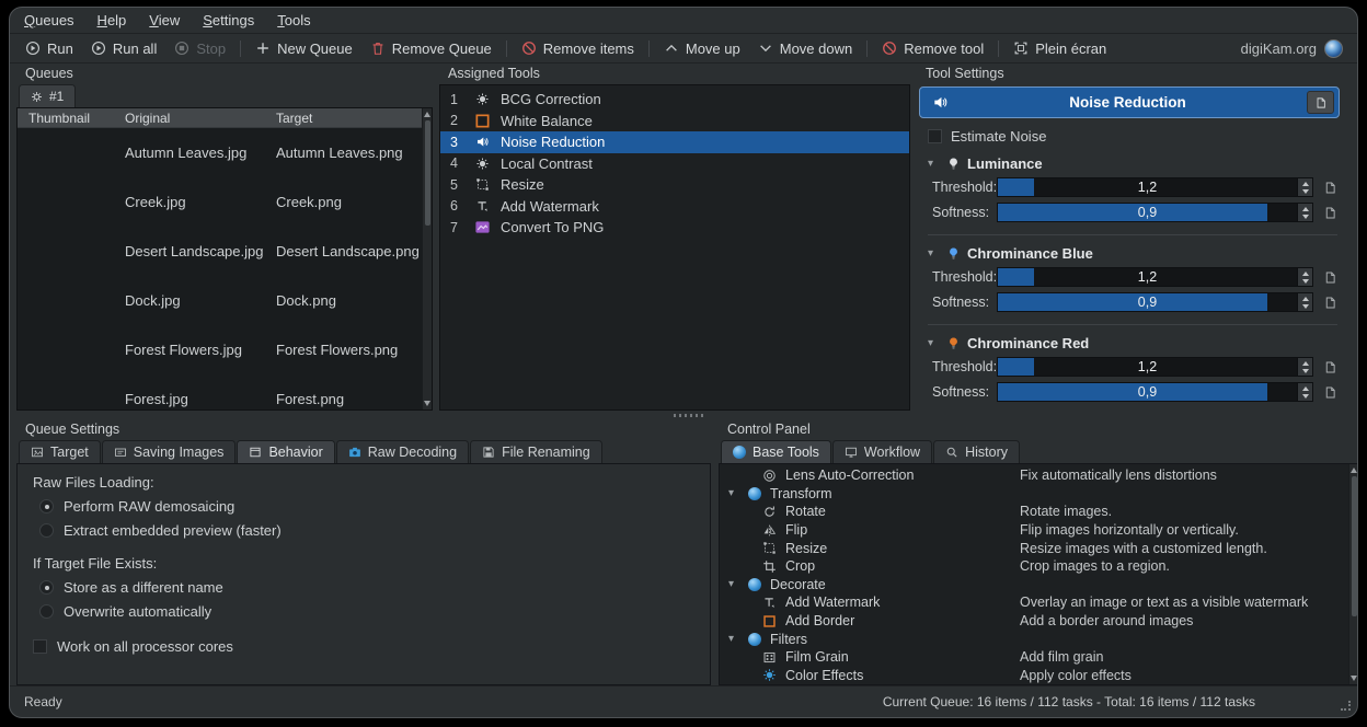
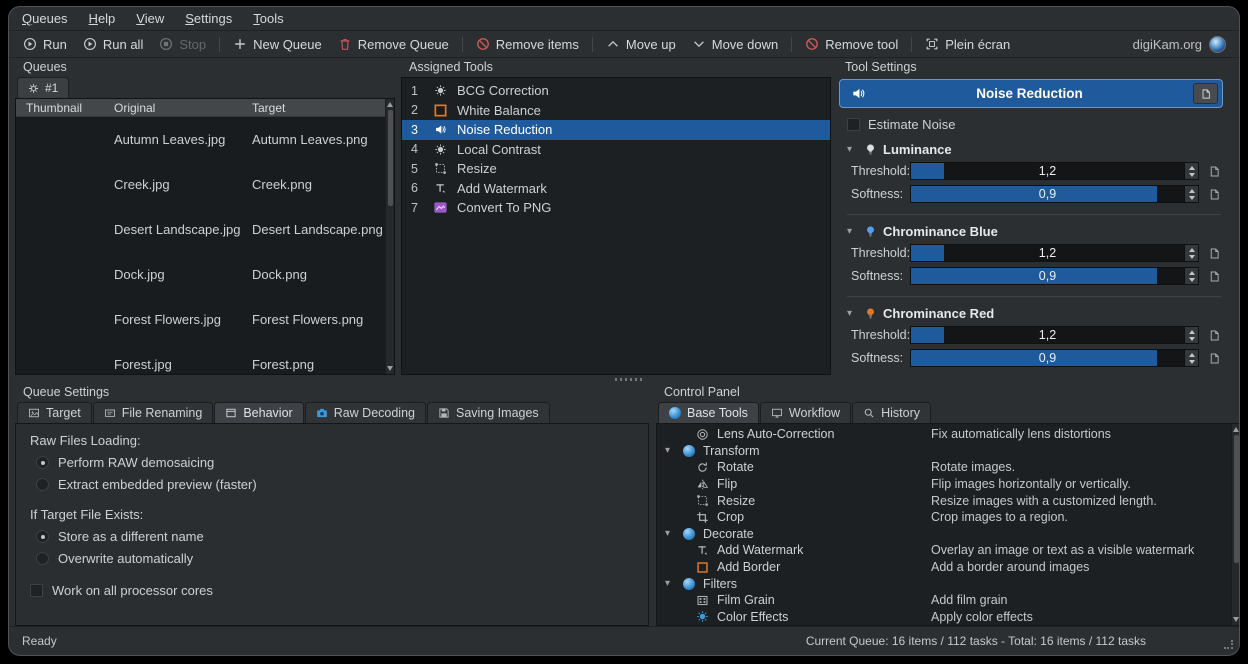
  Queues
  Help
  View
  Settings
  Tools
  Run
  Run all
  Stop
  New Queue
  Remove Queue
  Remove items
  Move up
  Move down
  Remove tool
  Plein écran
  digiKam.org
  Queues
  #1
  Thumbnail
  Original
  Target
  Autumn Leaves.jpg
  Autumn Leaves.png
  Creek.jpg
  Creek.png
  Desert Landscape.jpg
  Desert Landscape.png
  Dock.jpg
  Dock.png
  Forest Flowers.jpg
  Forest Flowers.png
  Forest.jpg
  Forest.png
  Assigned Tools
  1
  BCG Correction
  2
  White Balance
  3
  Noise Reduction
  4
  Local Contrast
  5
  Resize
  6
  Add Watermark
  7
  Convert To PNG
  Tool Settings
  Noise Reduction
  Estimate Noise
  ▾
  Luminance
  Threshold:
  1,2
  Softness:
  0,9
  ▾
  Chrominance Blue
  Threshold:
  1,2
  Softness:
  0,9
  ▾
  Chrominance Red
  Threshold:
  1,2
  Softness:
  0,9
  Queue Settings
  Target
- Saving Images
+ File Renaming
  Behavior
  Raw Decoding
- File Renaming
+ Saving Images
  Raw Files Loading:
  Perform RAW demosaicing
  Extract embedded preview (faster)
  If Target File Exists:
  Store as a different name
  Overwrite automatically
  Work on all processor cores
  Control Panel
  Base Tools
  Workflow
  History
  Lens Auto-Correction
  Fix automatically lens distortions
  ▾
  Transform
  Rotate
  Rotate images.
  Flip
  Flip images horizontally or vertically.
  Resize
  Resize images with a customized length.
  Crop
  Crop images to a region.
  ▾
  Decorate
  Add Watermark
  Overlay an image or text as a visible watermark
  Add Border
  Add a border around images
  ▾
  Filters
  Film Grain
  Add film grain
  Color Effects
  Apply color effects
  Ready
  Current Queue: 16 items / 112 tasks - Total: 16 items / 112 tasks
